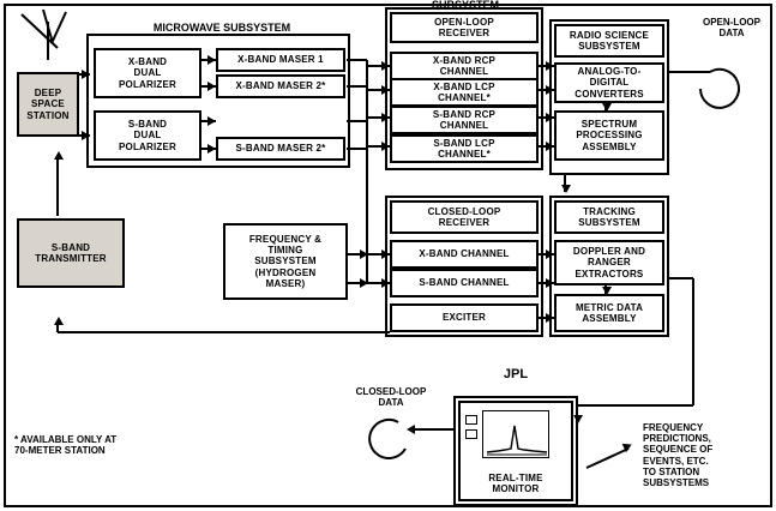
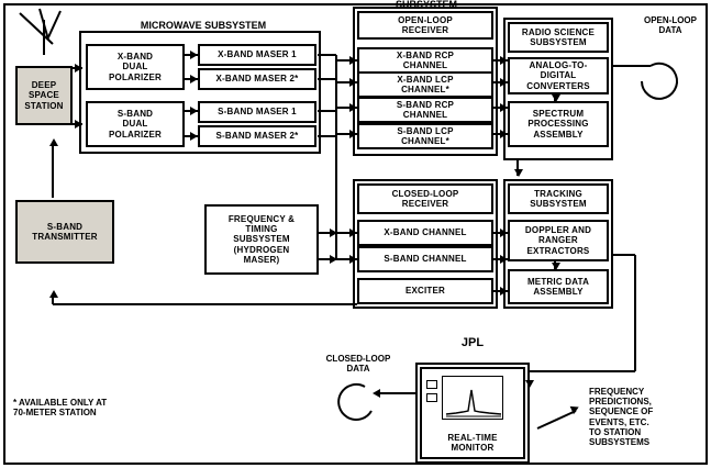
  MICROWAVE SUBSYSTEM
  SUBSYSTEM
  JPL
  DEEP
  SPACE
  STATION
  X-BAND
  DUAL
  POLARIZER
  S-BAND
  DUAL
  POLARIZER
  X-BAND MASER 1
  X-BAND MASER 2*
+ S-BAND MASER 1
  S-BAND MASER 2*
  S-BAND
  TRANSMITTER
  FREQUENCY &
  TIMING
  SUBSYSTEM
  (HYDROGEN
  MASER)
  OPEN-LOOP
  RECEIVER
  X-BAND RCP
  CHANNEL
  X-BAND LCP
  CHANNEL*
  S-BAND RCP
  CHANNEL
  S-BAND LCP
  CHANNEL*
  RADIO SCIENCE
  SUBSYSTEM
  ANALOG-TO-
  DIGITAL
  CONVERTERS
  SPECTRUM
  PROCESSING
  ASSEMBLY
  CLOSED-LOOP
  RECEIVER
  X-BAND CHANNEL
  S-BAND CHANNEL
  EXCITER
  TRACKING
  SUBSYSTEM
  DOPPLER AND
  RANGER
  EXTRACTORS
  METRIC DATA
  ASSEMBLY
  REAL-TIME
  MONITOR
  OPEN-LOOP
  DATA
  CLOSED-LOOP
  DATA
  * AVAILABLE ONLY AT
  70-METER STATION
  FREQUENCY
  PREDICTIONS,
  SEQUENCE OF
  EVENTS, ETC.
  TO STATION
  SUBSYSTEMS
